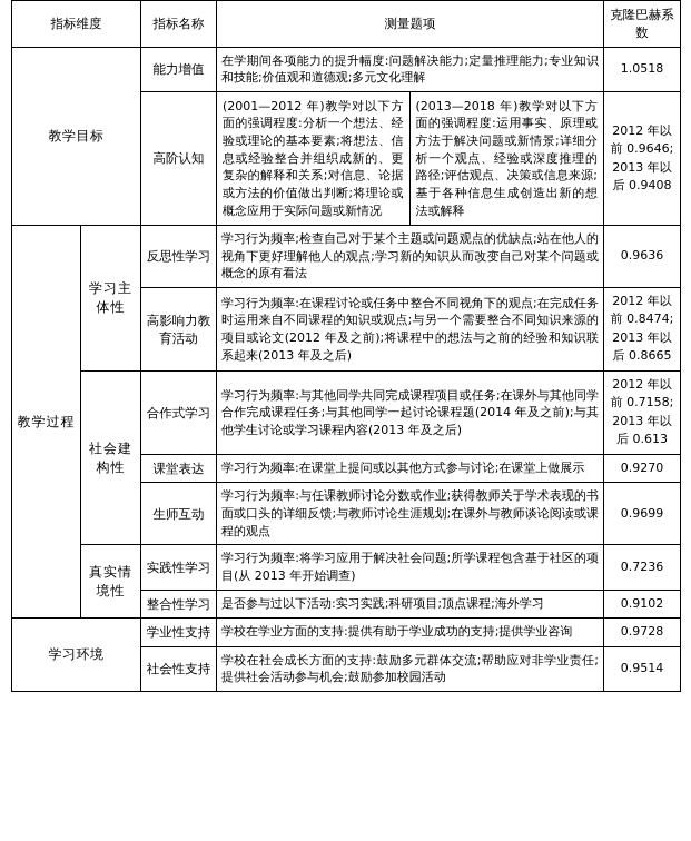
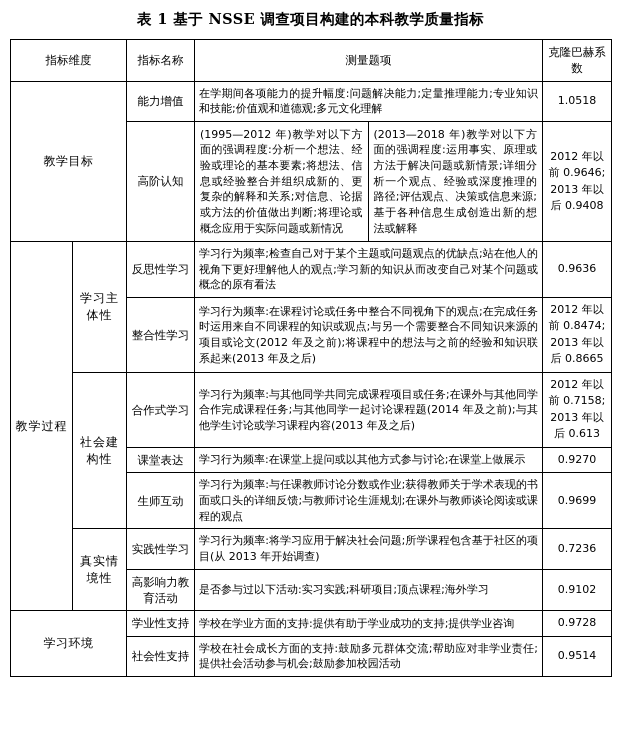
+ 表 1 基于 NSSE 调查项目构建的本科教学质量指标
  指标维度	指标名称	测量题项	克隆巴赫系数
  教学目标	能力增值	在学期间各项能力的提升幅度:问题解决能力;定量推理能力;专业知识和技能;价值观和道德观;多元文化理解	1.0518
- 高阶认知	(2001—2012 年)教学对以下方面的强调程度:分析一个想法、经验或理论的基本要素;将想法、信息或经验整合并组织成新的、更复杂的解释和关系;对信息、论据或方法的价值做出判断;将理论或概念应用于实际问题或新情况 (2013—2018 年)教学对以下方面的强调程度:运用事实、原理或方法于解决问题或新情景;详细分析一个观点、经验或深度推理的路径;评估观点、决策或信息来源;基于各种信息生成创造出新的想法或解释	2012 年以前 0.9646;2013 年以后 0.9408
+ 高阶认知	(1995—2012 年)教学对以下方面的强调程度:分析一个想法、经验或理论的基本要素;将想法、信息或经验整合并组织成新的、更复杂的解释和关系;对信息、论据或方法的价值做出判断;将理论或概念应用于实际问题或新情况 (2013—2018 年)教学对以下方面的强调程度:运用事实、原理或方法于解决问题或新情景;详细分析一个观点、经验或深度推理的路径;评估观点、决策或信息来源;基于各种信息生成创造出新的想法或解释	2012 年以前 0.9646;2013 年以后 0.9408
  教学过程	学习主体性	反思性学习	学习行为频率;检查自己对于某个主题或问题观点的优缺点;站在他人的视角下更好理解他人的观点;学习新的知识从而改变自己对某个问题或概念的原有看法	0.9636
- 高影响力教育活动	学习行为频率:在课程讨论或任务中整合不同视角下的观点;在完成任务时运用来自不同课程的知识或观点;与另一个需要整合不同知识来源的项目或论文(2012 年及之前);将课程中的想法与之前的经验和知识联系起来(2013 年及之后)	2012 年以前 0.8474;2013 年以后 0.8665
+ 整合性学习	学习行为频率:在课程讨论或任务中整合不同视角下的观点;在完成任务时运用来自不同课程的知识或观点;与另一个需要整合不同知识来源的项目或论文(2012 年及之前);将课程中的想法与之前的经验和知识联系起来(2013 年及之后)	2012 年以前 0.8474;2013 年以后 0.8665
  社会建构性	合作式学习	学习行为频率:与其他同学共同完成课程项目或任务;在课外与其他同学合作完成课程任务;与其他同学一起讨论课程题(2014 年及之前);与其他学生讨论或学习课程内容(2013 年及之后)	2012 年以前 0.7158;2013 年以后 0.613
  课堂表达	学习行为频率:在课堂上提问或以其他方式参与讨论;在课堂上做展示	0.9270
  生师互动	学习行为频率:与任课教师讨论分数或作业;获得教师关于学术表现的书面或口头的详细反馈;与教师讨论生涯规划;在课外与教师谈论阅读或课程的观点	0.9699
  真实情境性	实践性学习	学习行为频率:将学习应用于解决社会问题;所学课程包含基于社区的项目(从 2013 年开始调查)	0.7236
- 整合性学习	是否参与过以下活动:实习实践;科研项目;顶点课程;海外学习	0.9102
+ 高影响力教育活动	是否参与过以下活动:实习实践;科研项目;顶点课程;海外学习	0.9102
  学习环境	学业性支持	学校在学业方面的支持:提供有助于学业成功的支持;提供学业咨询	0.9728
  社会性支持	学校在社会成长方面的支持:鼓励多元群体交流;帮助应对非学业责任;提供社会活动参与机会;鼓励参加校园活动	0.9514
